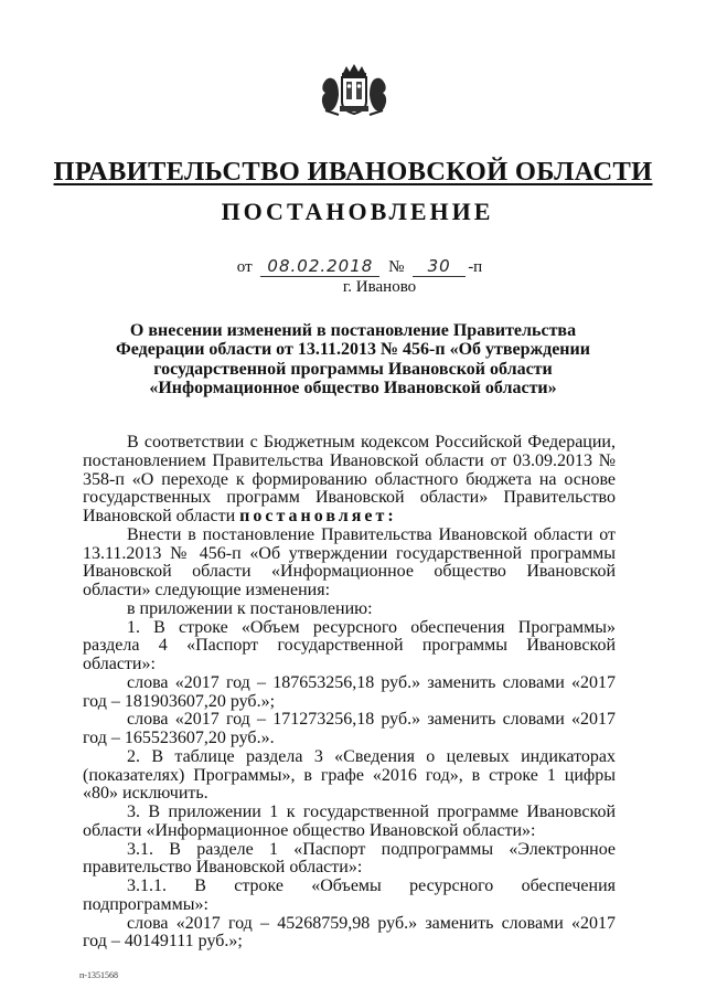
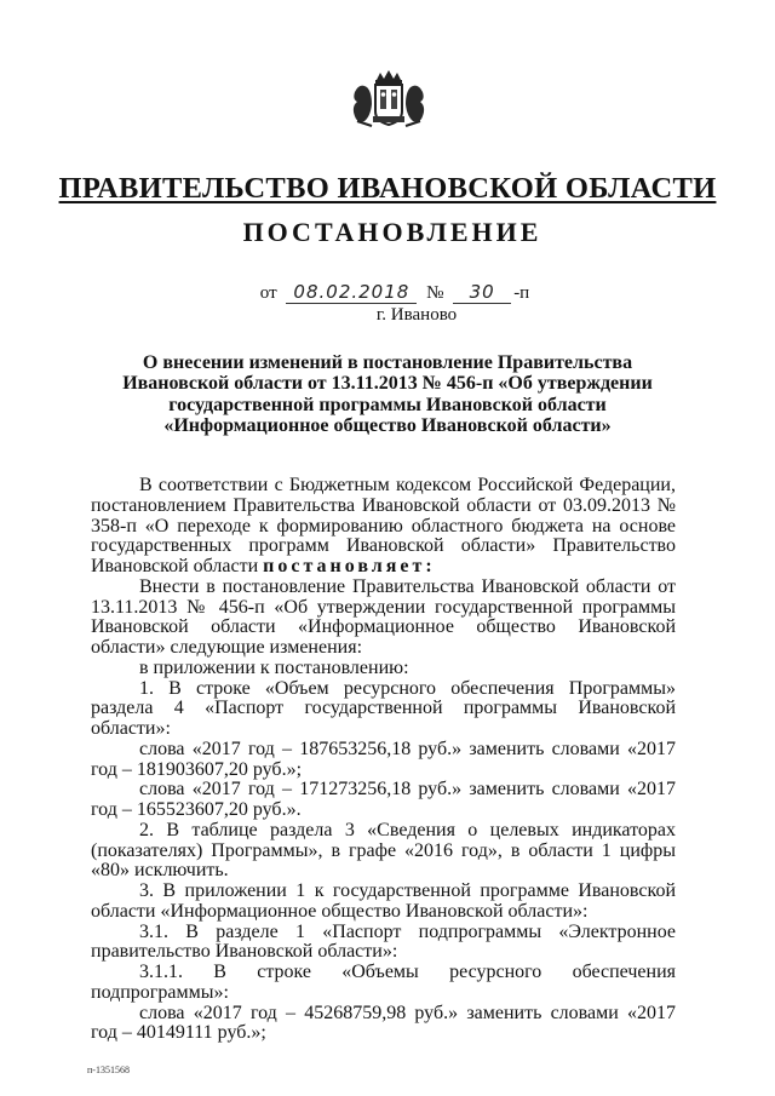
  ПРАВИТЕЛЬСТВО ИВАНОВСКОЙ ОБЛАСТИ
  ПОСТАНОВЛЕНИЕ
  от 08.02.2018 № 30 -п
  г. Иваново
  О внесении изменений в постановление Правительства
- Федерации области от 13.11.2013 № 456-п «Об утверждении
+ Ивановской области от 13.11.2013 № 456-п «Об утверждении
  государственной программы Ивановской области
  «Информационное общество Ивановской области»
  В соответствии с Бюджетным кодексом Российской Федерации, постановлением Правительства Ивановской области от 03.09.2013 № 358-п «О переходе к формированию областного бюджета на основе государственных программ Ивановской области» Правительство Ивановской области постановляет:
  Внести в постановление Правительства Ивановской области от 13.11.2013 № 456-п «Об утверждении государственной программы Ивановской области «Информационное общество Ивановской области» следующие изменения:
  в приложении к постановлению:
  1. В строке «Объем ресурсного обеспечения Программы» раздела 4 «Паспорт государственной программы Ивановской области»:
  слова «2017 год – 187653256,18 руб.» заменить словами «2017 год – 181903607,20 руб.»;
  слова «2017 год – 171273256,18 руб.» заменить словами «2017 год – 165523607,20 руб.».
- 2. В таблице раздела 3 «Сведения о целевых индикаторах (показателях) Программы», в графе «2016 год», в строке 1 цифры «80» исключить.
+ 2. В таблице раздела 3 «Сведения о целевых индикаторах (показателях) Программы», в графе «2016 год», в области 1 цифры «80» исключить.
  3. В приложении 1 к государственной программе Ивановской области «Информационное общество Ивановской области»:
  3.1. В разделе 1 «Паспорт подпрограммы «Электронное правительство Ивановской области»:
  3.1.1. В строке «Объемы ресурсного обеспечения подпрограммы»:
  слова «2017 год – 45268759,98 руб.» заменить словами «2017 год – 40149111 руб.»;
  п-1351568
